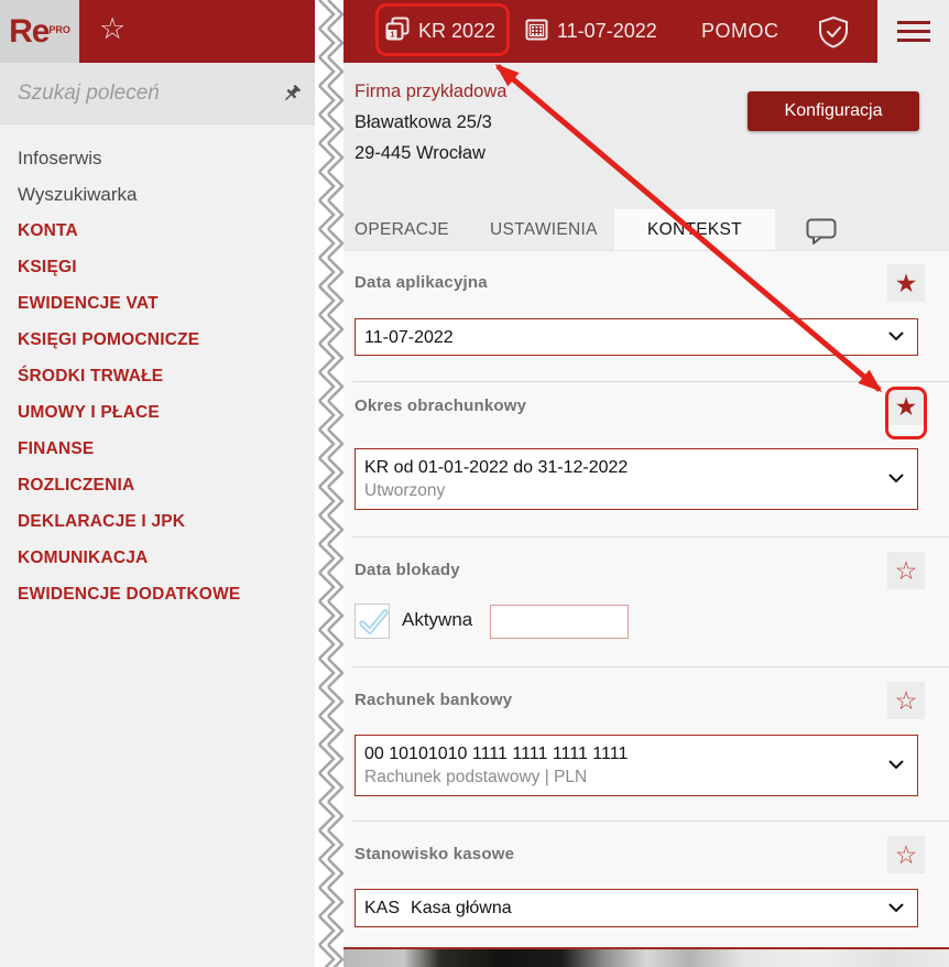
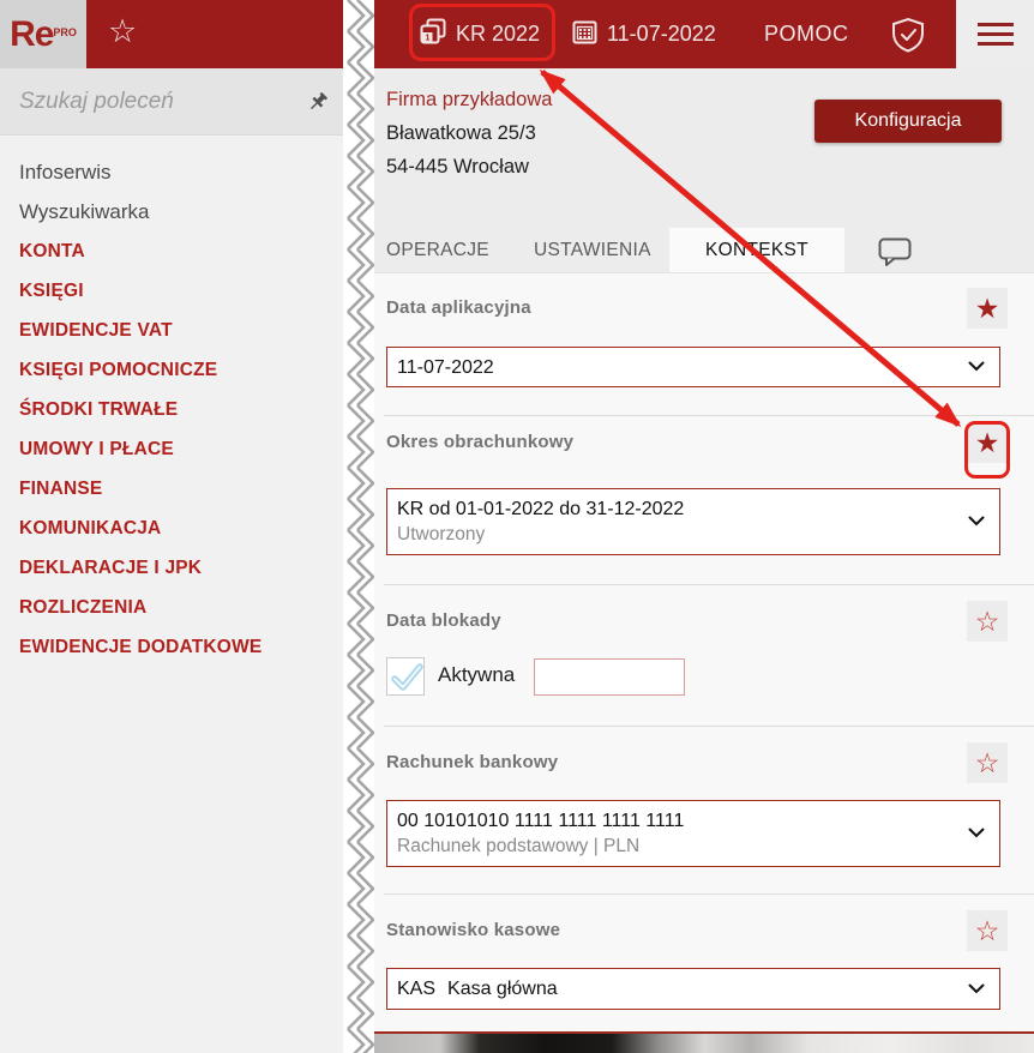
  Re
  PRO
  ☆
  1
  KR 2022
  11-07-2022
  POMOC
  Szukaj poleceń
  Infoserwis
  Wyszukiwarka
  KONTA
  KSIĘGI
  EWIDENCJE VAT
  KSIĘGI POMOCNICZE
  ŚRODKI TRWAŁE
  UMOWY I PŁACE
  FINANSE
- ROZLICZENIA
+ KOMUNIKACJA
  DEKLARACJE I JPK
- KOMUNIKACJA
+ ROZLICZENIA
  EWIDENCJE DODATKOWE
  Firma przykładowa
  Bławatkowa 25/3
- 29-445 Wrocław
+ 54-445 Wrocław
  Konfiguracja
  OPERACJE
  USTAWIENIA
  KONEKST
  Data aplikacyjna
  ★
  11-07-2022
  Okres obrachunkowy
  ★
  KR od 01-01-2022 do 31-12-2022
  Utworzony
  Data blokady
  ☆
  Aktywna
  Rachunek bankowy
  ☆
  00 10101010 1111 1111 1111 1111
  Rachunek podstawowy | PLN
  Stanowisko kasowe
  ☆
  KAS Kasa główna
